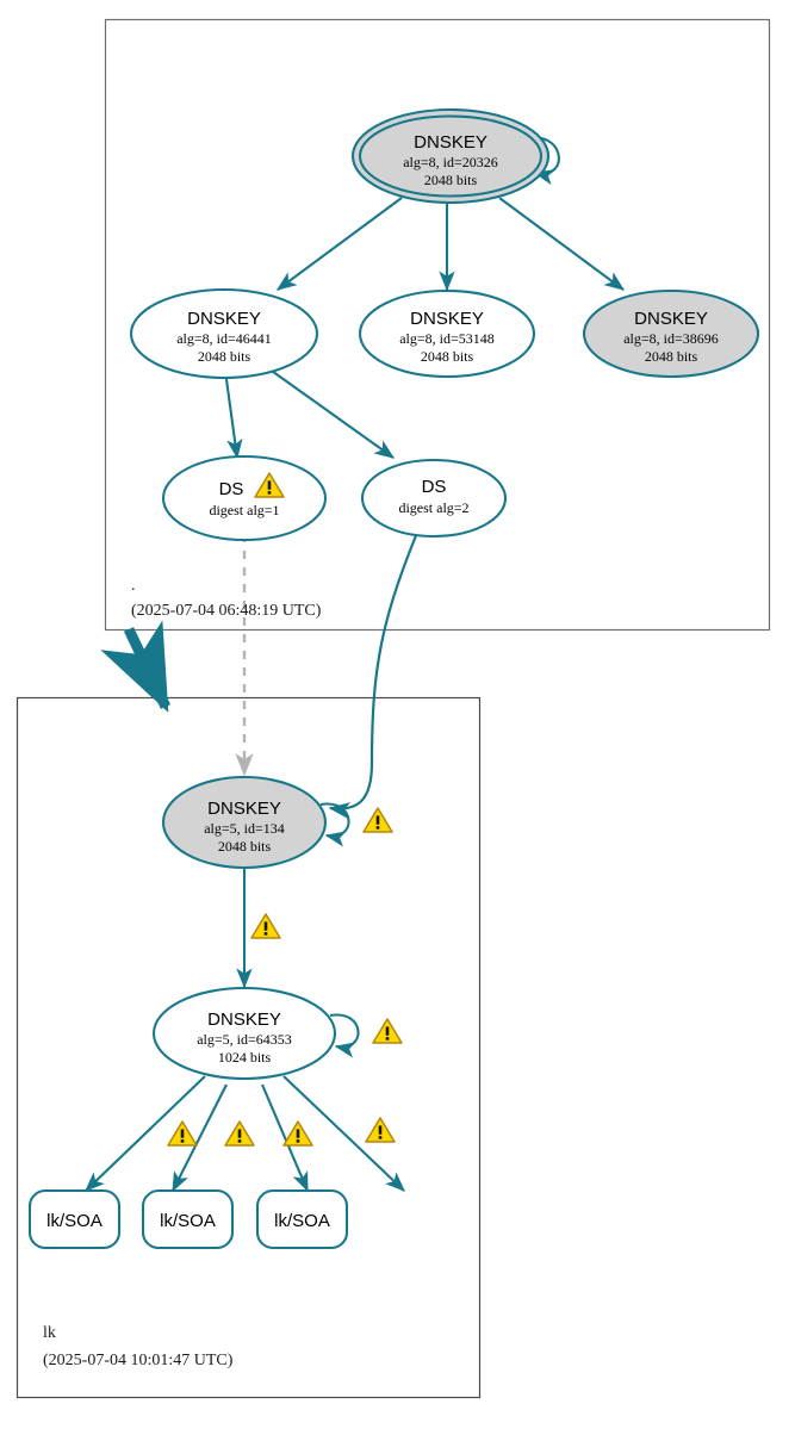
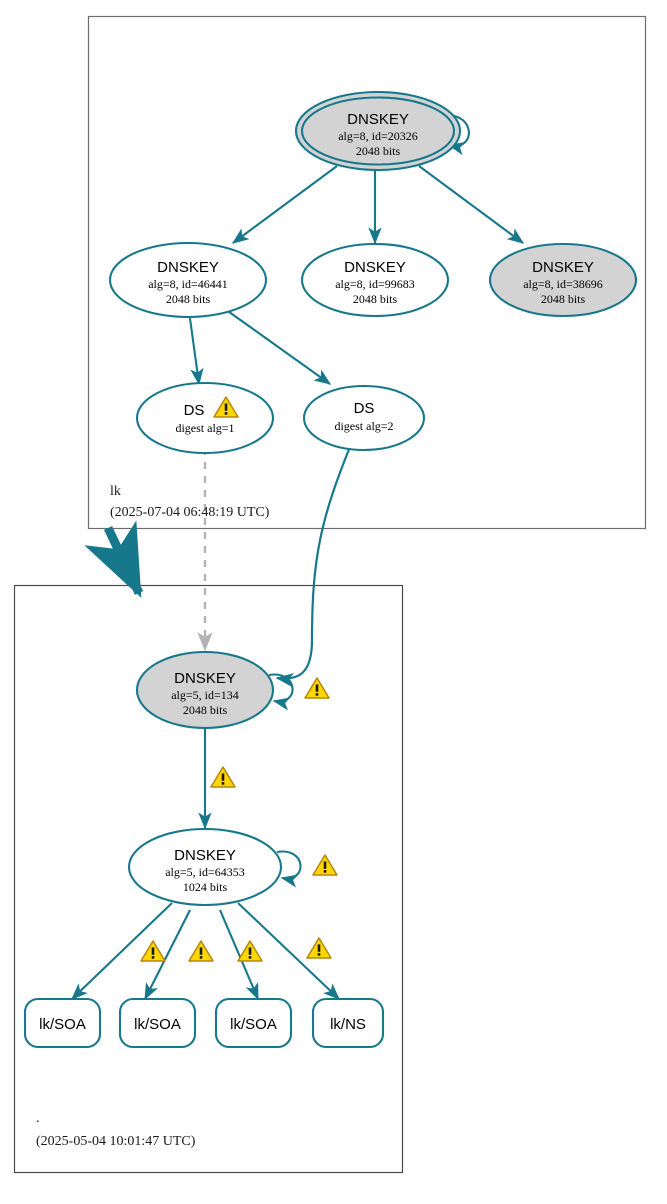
  DNSKEY
  alg=8, id=20326
  2048 bits
  DNSKEY
  alg=8, id=46441
  2048 bits
  DNSKEY
- alg=8, id=53148
+ alg=8, id=99683
  2048 bits
  DNSKEY
  alg=8, id=38696
  2048 bits
  DS
  digest alg=1
  DS
  digest alg=2
- .
+ lk
  (2025-07-04 06:48:19 UTC)
  DNSKEY
  alg=5, id=134
  2048 bits
  DNSKEY
  alg=5, id=64353
  1024 bits
  lk/SOA
  lk/SOA
  lk/SOA
+ lk/NS
- lk
+ .
- (2025-07-04 10:01:47 UTC)
+ (2025-05-04 10:01:47 UTC)
